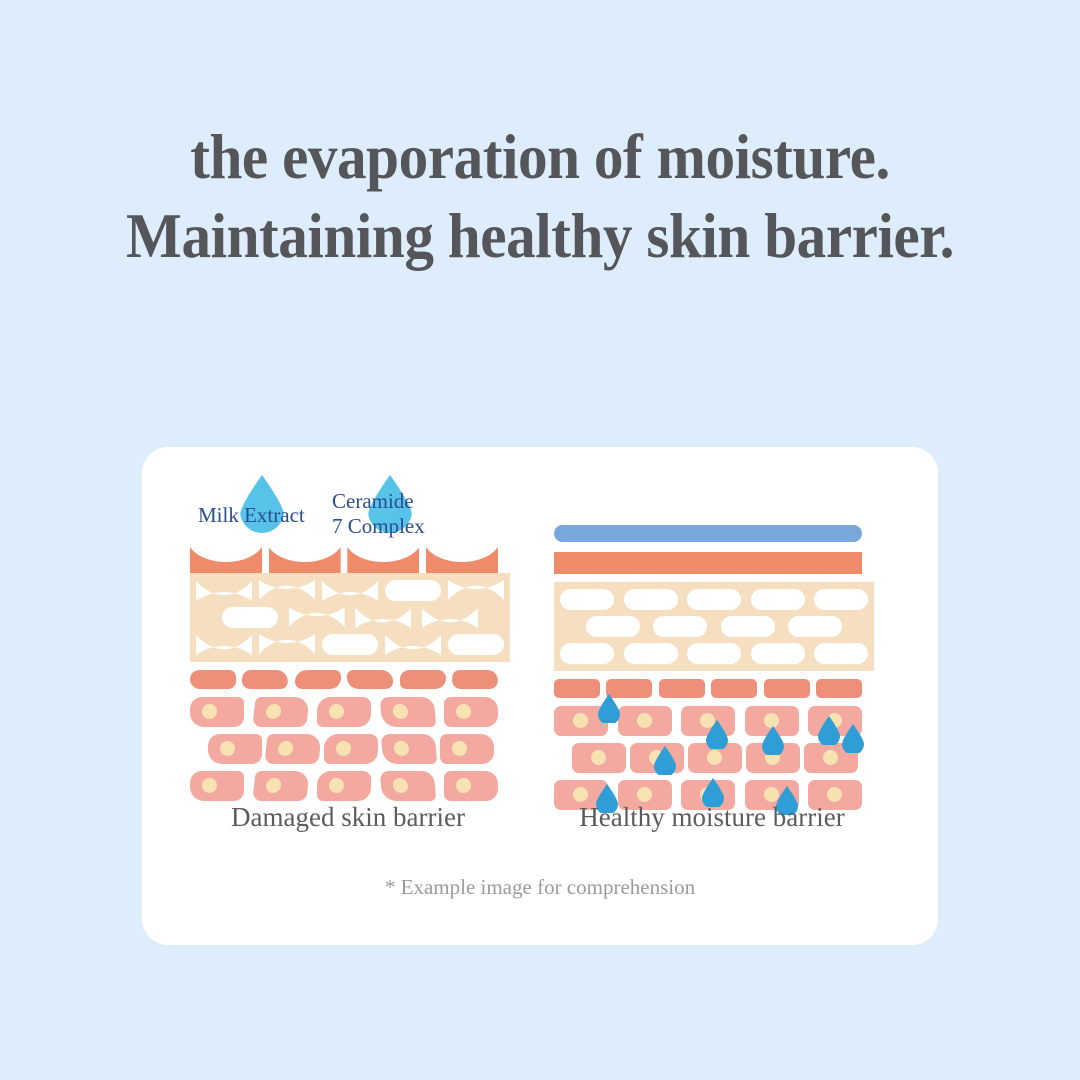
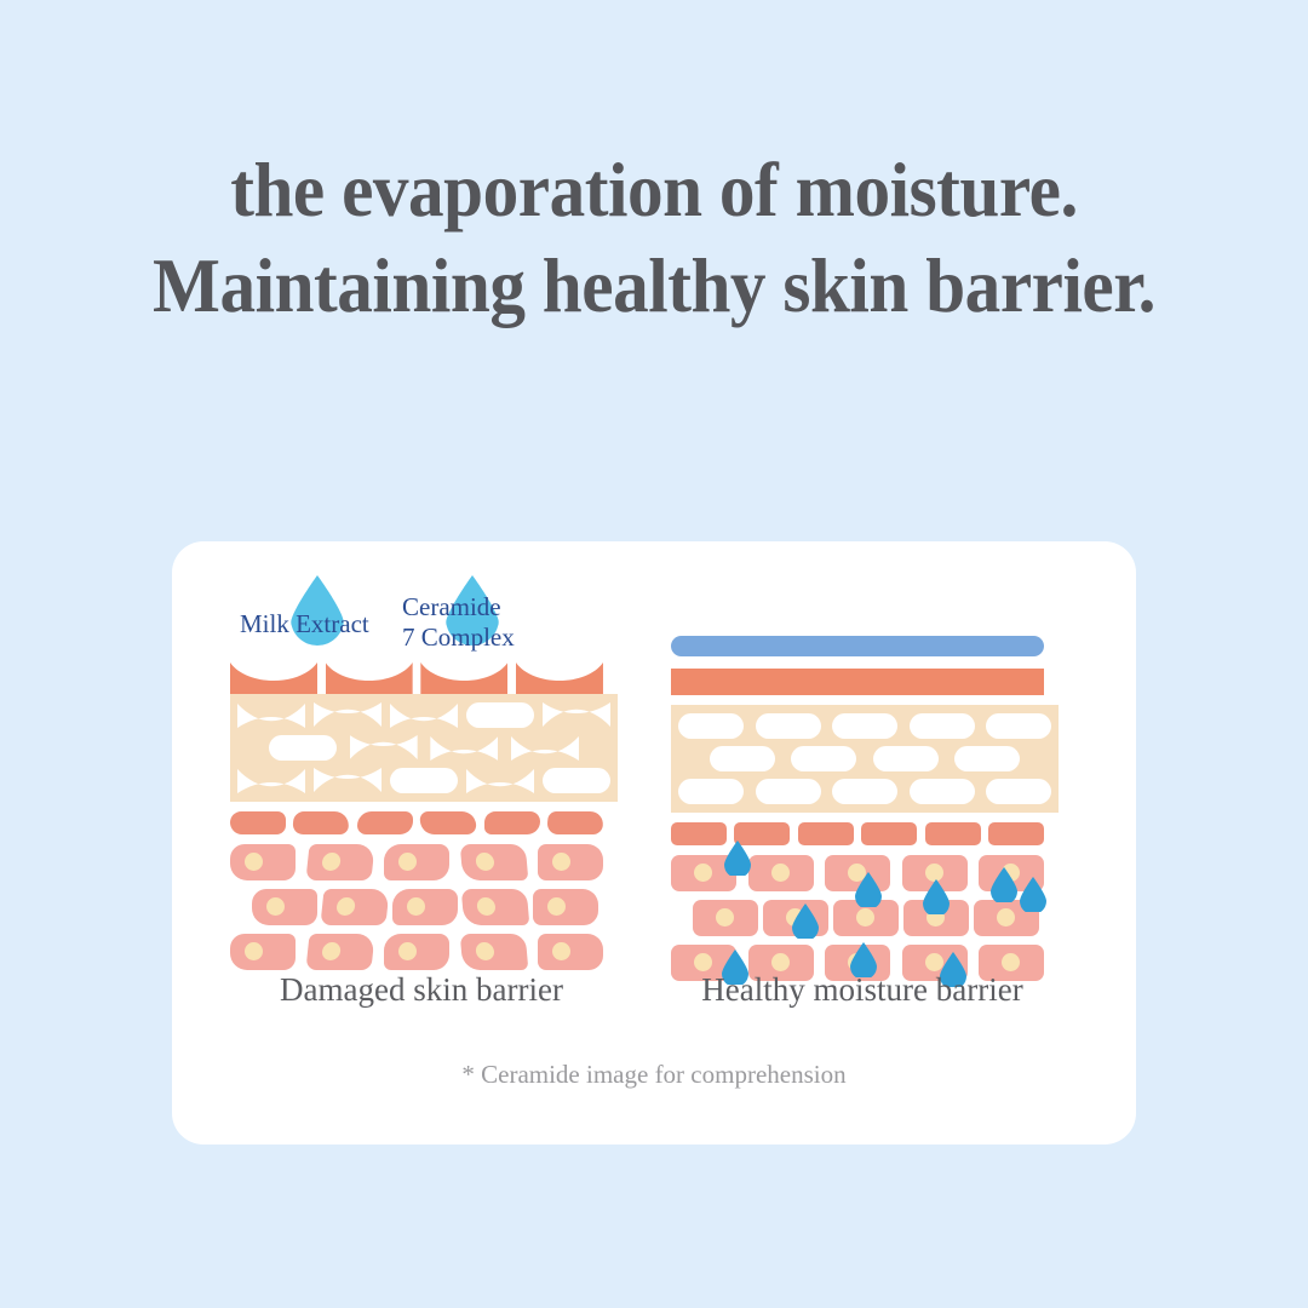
  the evaporation of moisture.
  Maintaining healthy skin barrier.
  Milk Extract
  Ceramide
  7 Complex
  Damaged skin barrier
  Healthy moisture barrier
- * Example image for comprehension
+ * Ceramide image for comprehension
